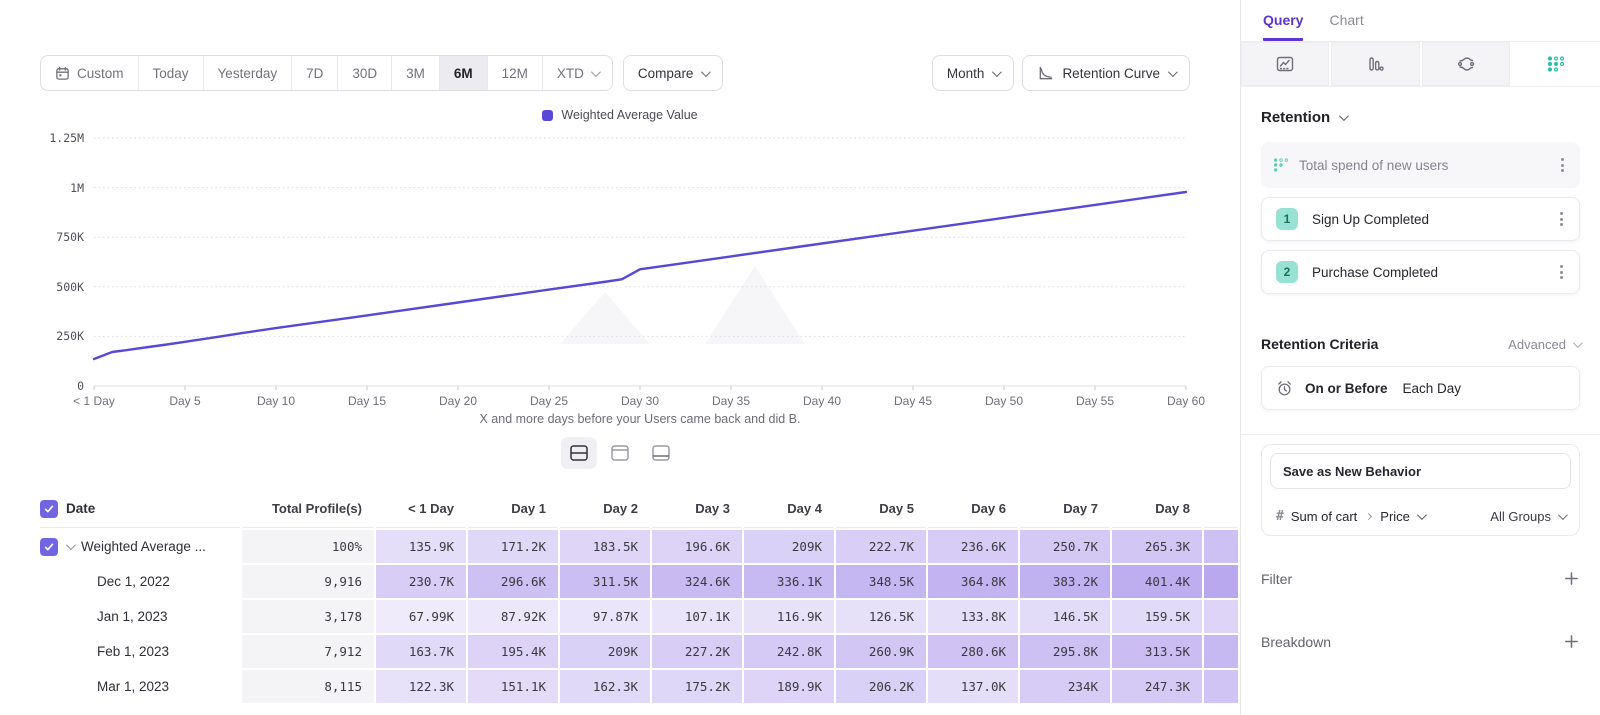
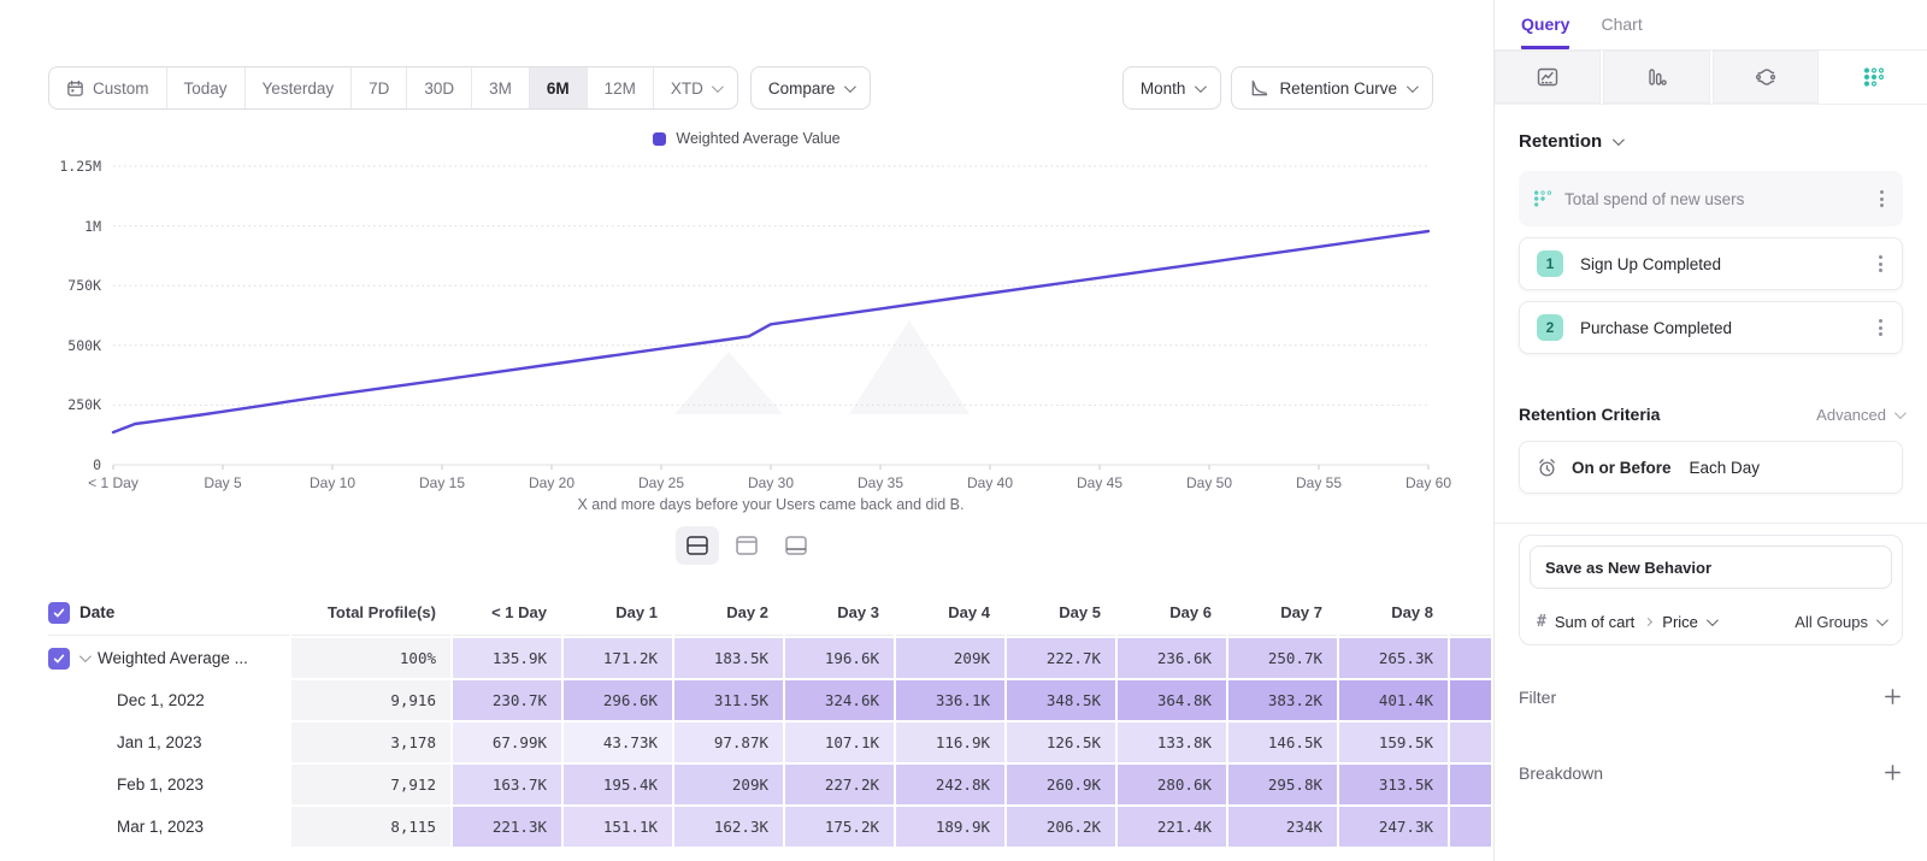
  Custom
  Today
  Yesterday
  7D
  30D
  3M
  6M
  12M
  XTD
  Compare
  Month
  Retention Curve
  Weighted Average Value
  X and more days before your Users came back and did B.
  1.25M
  1M
  750K
  500K
  250K
  0
  < 1 Day
  Day 5
  Day 10
  Day 15
  Day 20
  Day 25
  Day 30
  Day 35
  Day 40
  Day 45
  Day 50
  Day 55
  Day 60
  Date
  Total Profile(s)
  < 1 Day
  Day 1
  Day 2
  Day 3
  Day 4
  Day 5
  Day 6
  Day 7
  Day 8
  Weighted Average ...
  100%
  135.9K
  171.2K
  183.5K
  196.6K
  209K
  222.7K
  236.6K
  250.7K
  265.3K
  Dec 1, 2022
  9,916
  230.7K
  296.6K
  311.5K
  324.6K
  336.1K
  348.5K
  364.8K
  383.2K
  401.4K
  Jan 1, 2023
  3,178
  67.99K
- 87.92K
+ 43.73K
  97.87K
  107.1K
  116.9K
  126.5K
  133.8K
  146.5K
  159.5K
  Feb 1, 2023
  7,912
  163.7K
  195.4K
  209K
  227.2K
  242.8K
  260.9K
  280.6K
  295.8K
  313.5K
  Mar 1, 2023
  8,115
- 122.3K
+ 221.3K
  151.1K
  162.3K
  175.2K
  189.9K
  206.2K
- 137.0K
+ 221.4K
  234K
  247.3K
  Query
  Chart
  Retention
  Total spend of new users
  1
  Sign Up Completed
  2
  Purchase Completed
  Retention Criteria
  Advanced
  On or Before
  Each Day
  Save as New Behavior
  #
  Sum of cart
  Price
  All Groups
  Filter
  Breakdown
